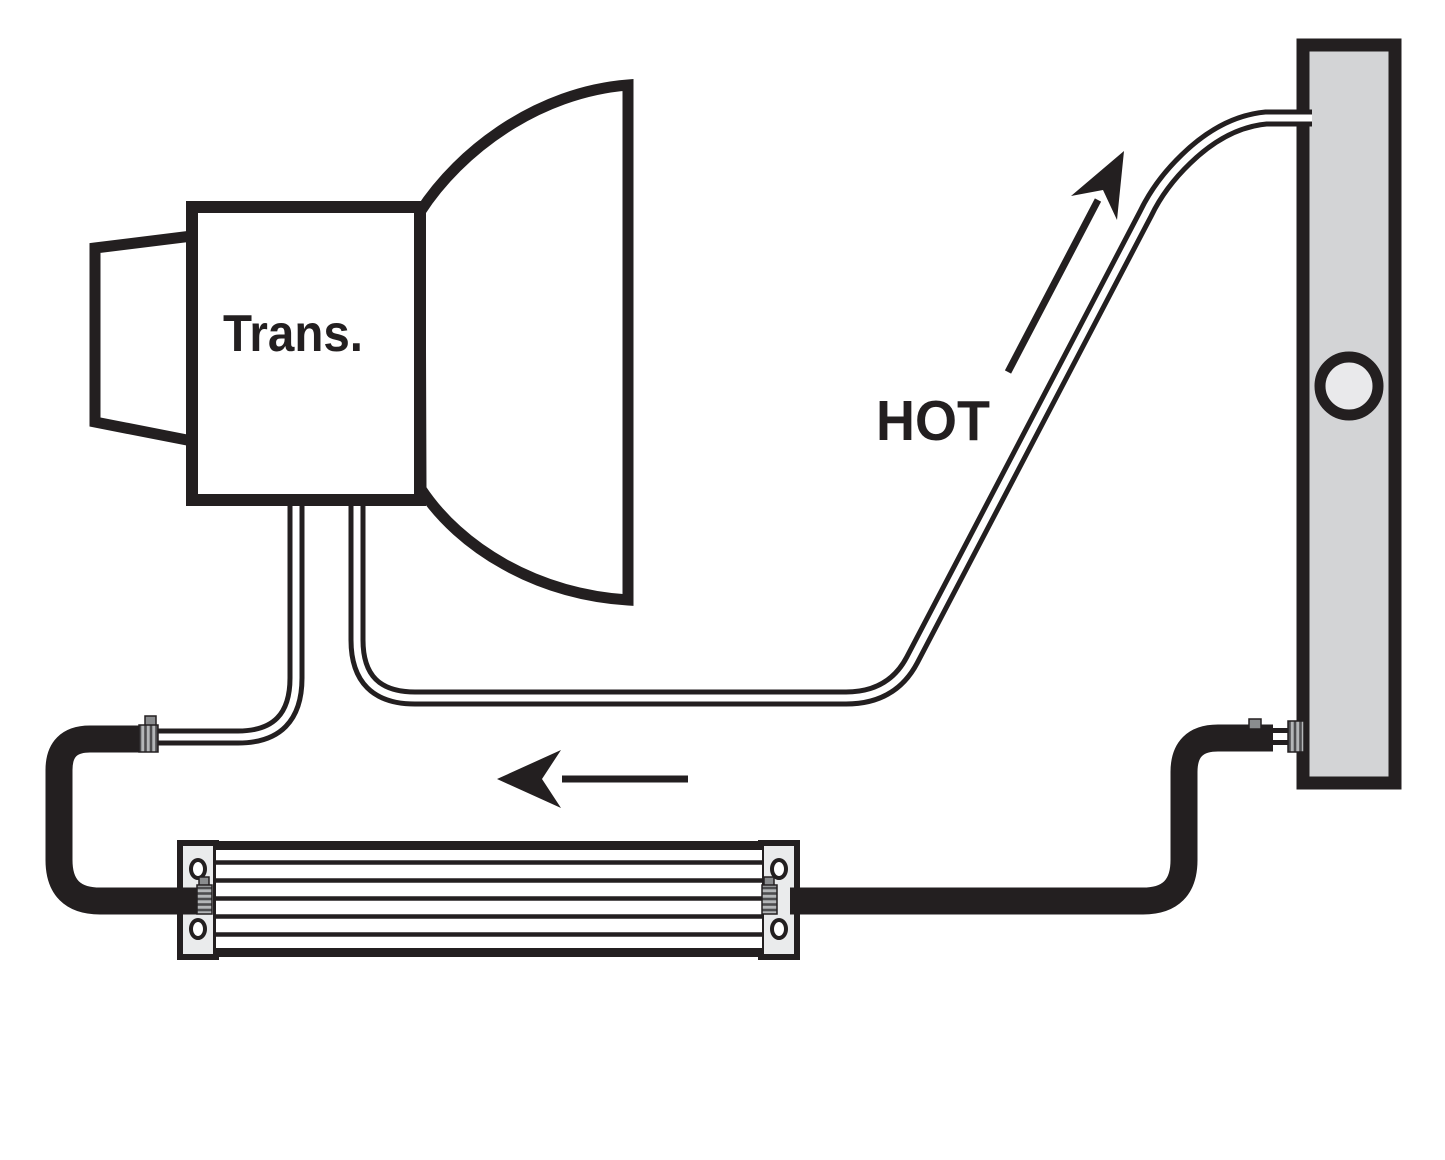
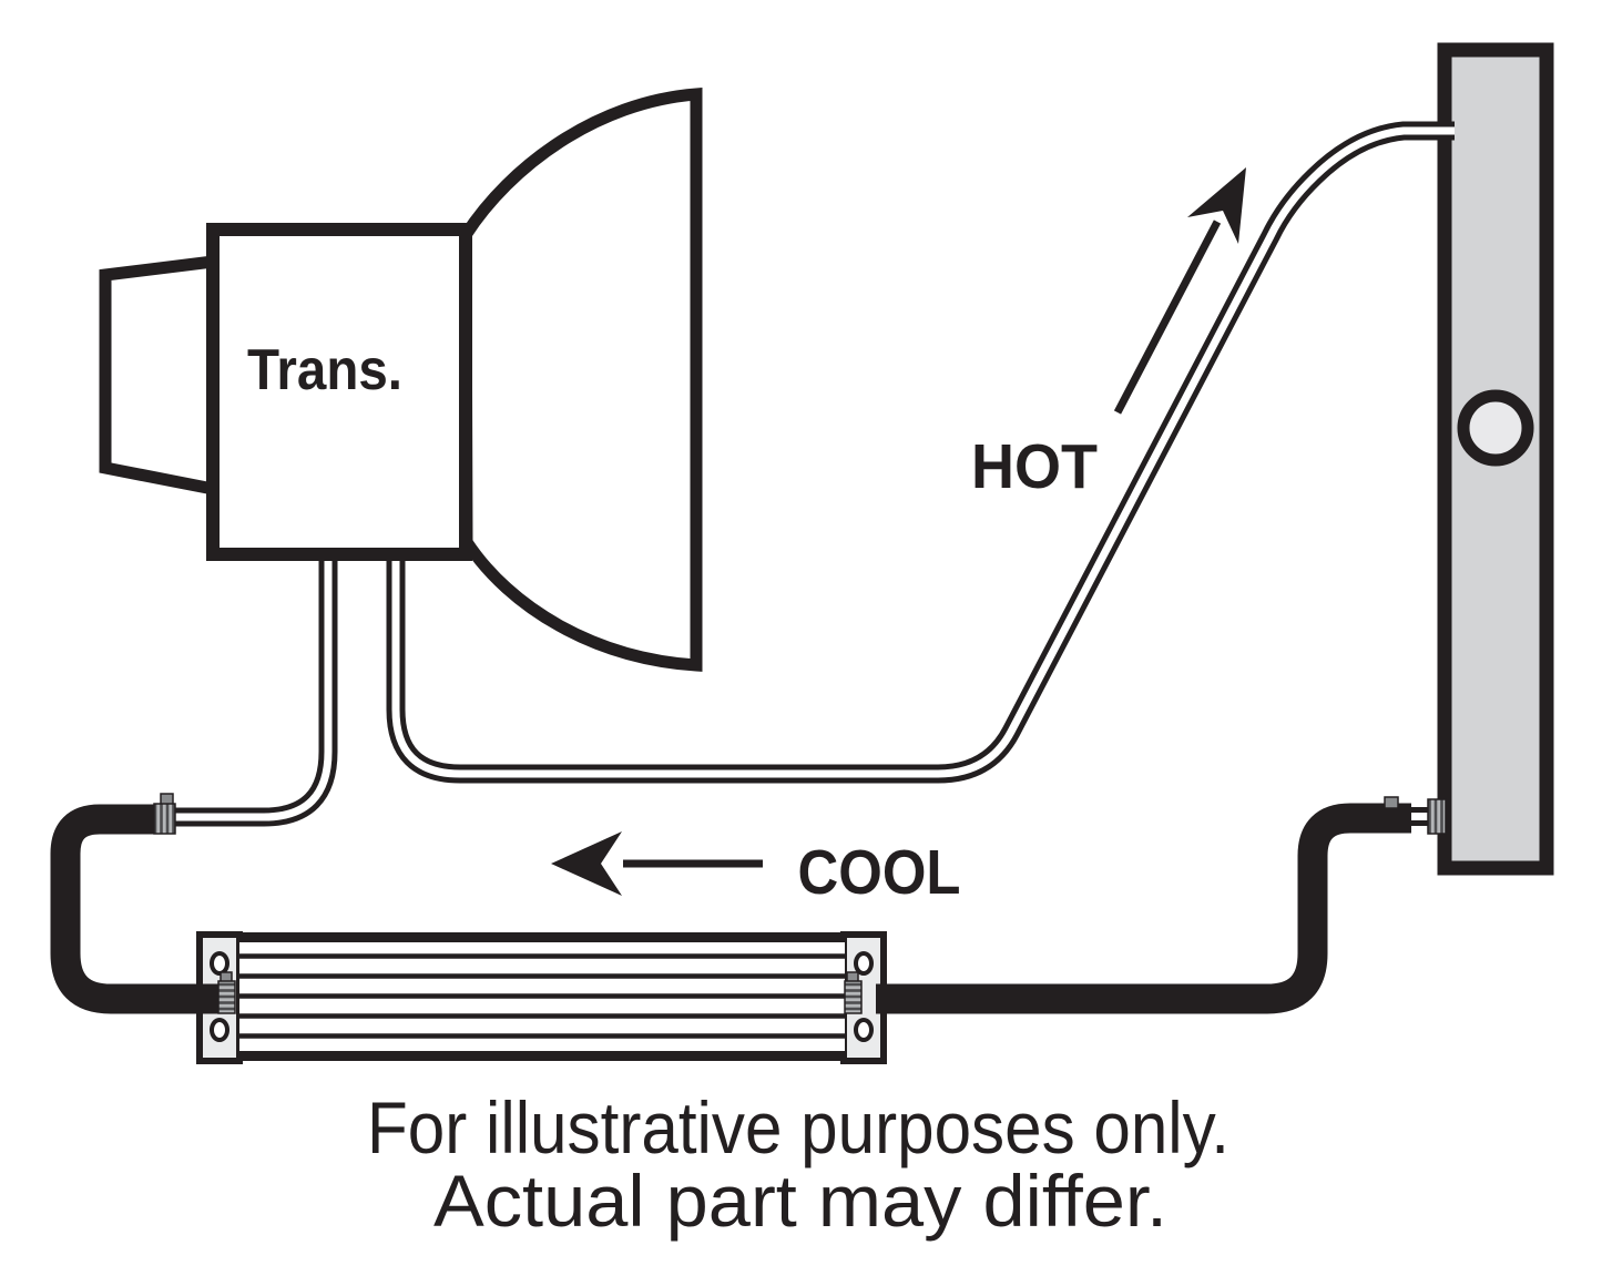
  Trans.
  HOT
+ COOL
+ For illustrative purposes only.
+ Actual part may differ.
